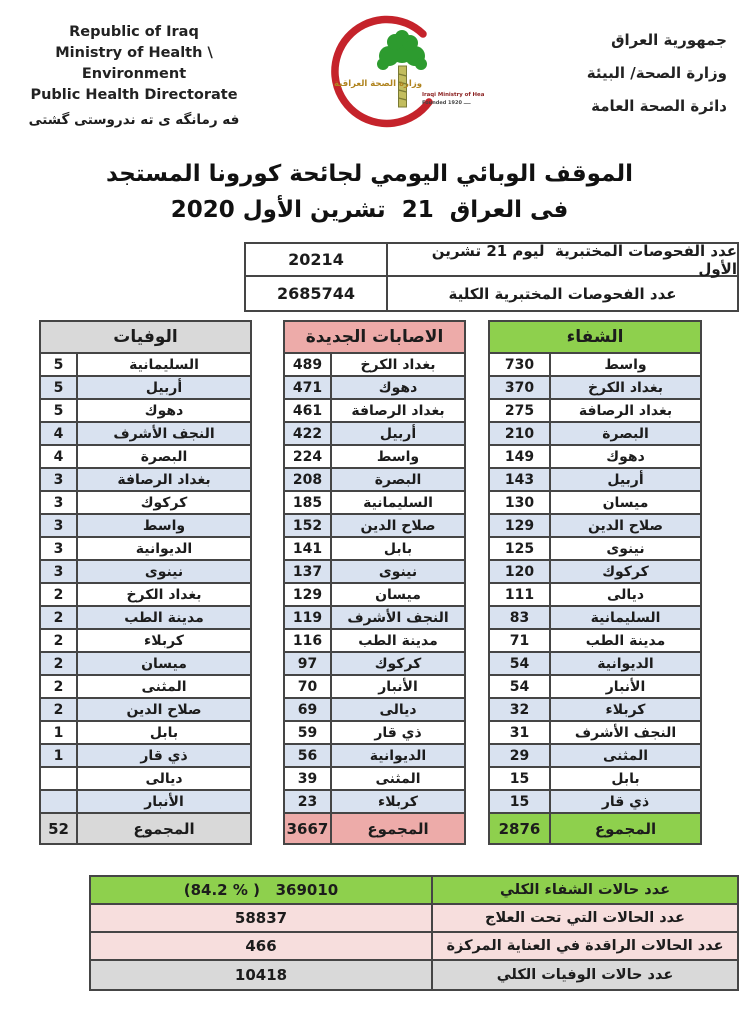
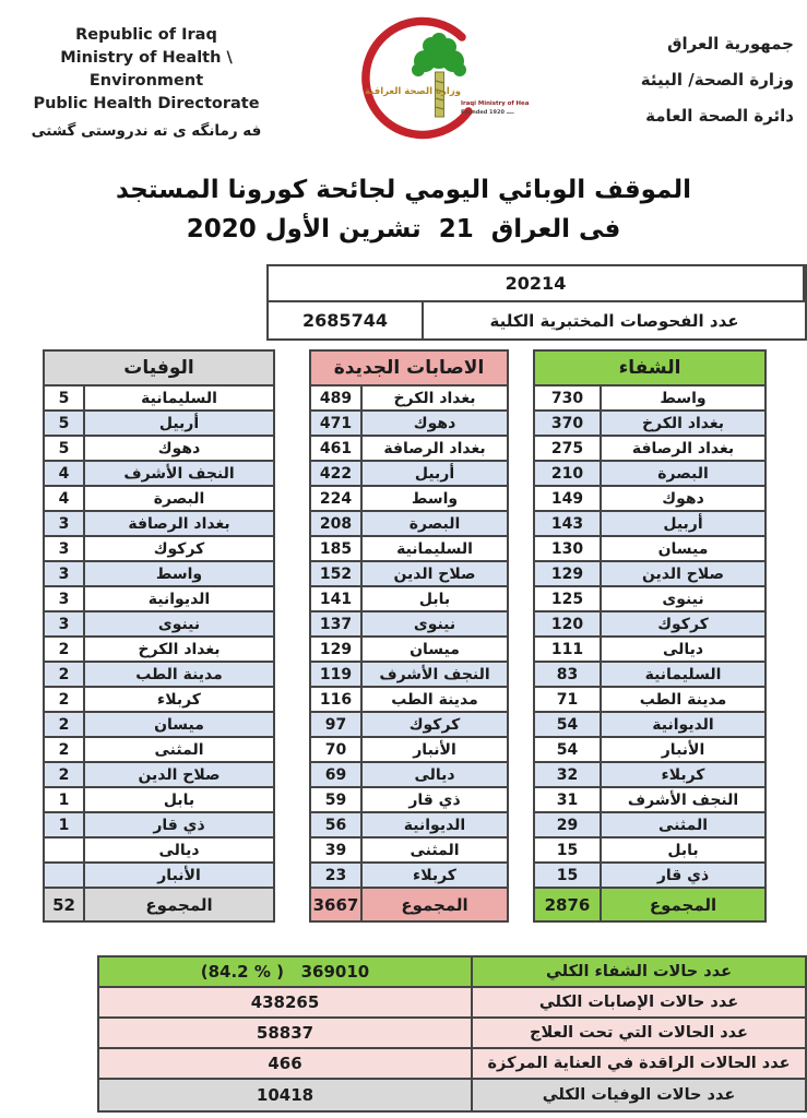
  Republic of Iraq
  Ministry of Health \ Environment
  Public Health Directorate
  فه رمانگه ى ته ندروستى گشتى
  وزارة الصحة العراقية
  جمهورية العراق
  وزارة الصحة/ البيئة
  دائرة الصحة العامة
  الموقف الوبائي اليومي لجائحة كورونا المستجد
  فى العراق 21 تشرين الأول 2020
- عدد الفحوصات المختبرية ليوم 21 تشرين الأول
  20214
  عدد الفحوصات المختبرية الكلية
  2685744
  الوفيات
  5
  السليمانية
  5
  أربيل
  5
  دهوك
  4
  النجف الأشرف
  4
  البصرة
  3
  بغداد الرصافة
  3
  كركوك
  3
  واسط
  3
  الديوانية
  3
  نينوى
  2
  بغداد الكرخ
  2
  مدينة الطب
  2
  كربلاء
  2
  ميسان
  2
  المثنى
  2
  صلاح الدين
  1
  بابل
  1
  ذي قار
  ديالى
  الأنبار
  52
  المجموع
  الاصابات الجديدة
  489
  بغداد الكرخ
  471
  دهوك
  461
  بغداد الرصافة
  422
  أربيل
  224
  واسط
  208
  البصرة
  185
  السليمانية
  152
  صلاح الدين
  141
  بابل
  137
  نينوى
  129
  ميسان
  119
  النجف الأشرف
  116
  مدينة الطب
  97
  كركوك
  70
  الأنبار
  69
  ديالى
  59
  ذي قار
  56
  الديوانية
  39
  المثنى
  23
  كربلاء
  3667
  المجموع
  الشفاء
  730
  واسط
  370
  بغداد الكرخ
  275
  بغداد الرصافة
  210
  البصرة
  149
  دهوك
  143
  أربيل
  130
  ميسان
  129
  صلاح الدين
  125
  نينوى
  120
  كركوك
  111
  ديالى
  83
  السليمانية
  71
  مدينة الطب
  54
  الديوانية
  54
  الأنبار
  32
  كربلاء
  31
  النجف الأشرف
  29
  المثنى
  15
  بابل
  15
  ذي قار
  2876
  المجموع
  عدد حالات الشفاء الكلي
  (84.2 % ) 369010
+ عدد حالات الإصابات الكلي
+ 438265
  عدد الحالات التي تحت العلاج
  58837
  عدد الحالات الراقدة في العناية المركزة
  466
  عدد حالات الوفيات الكلي
  10418
